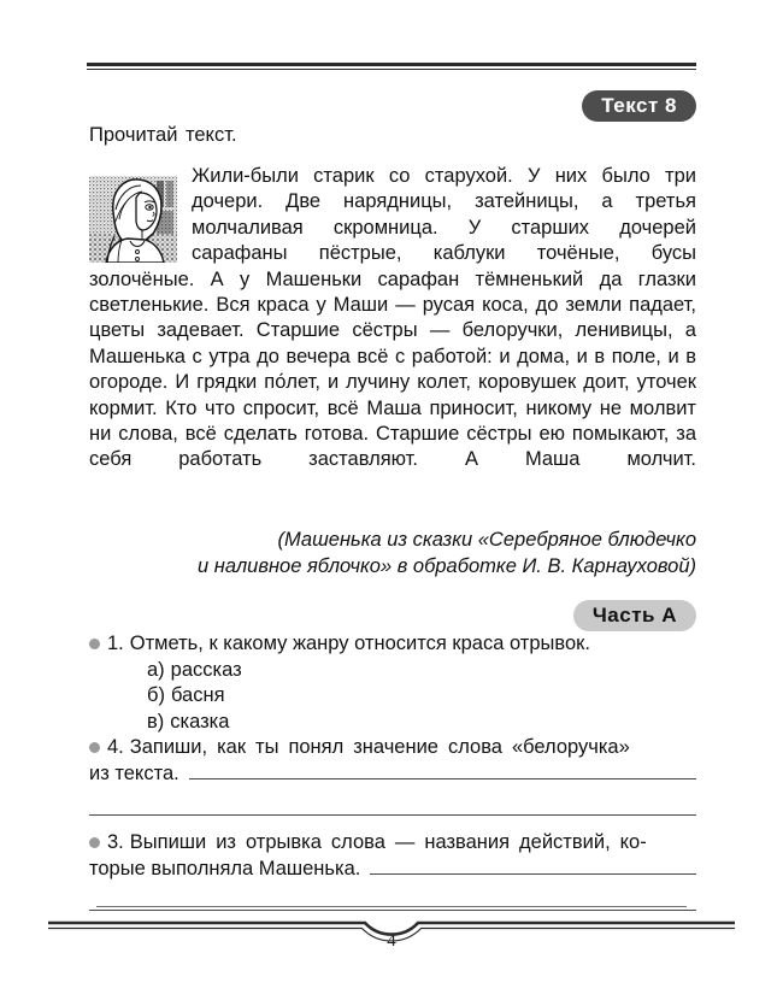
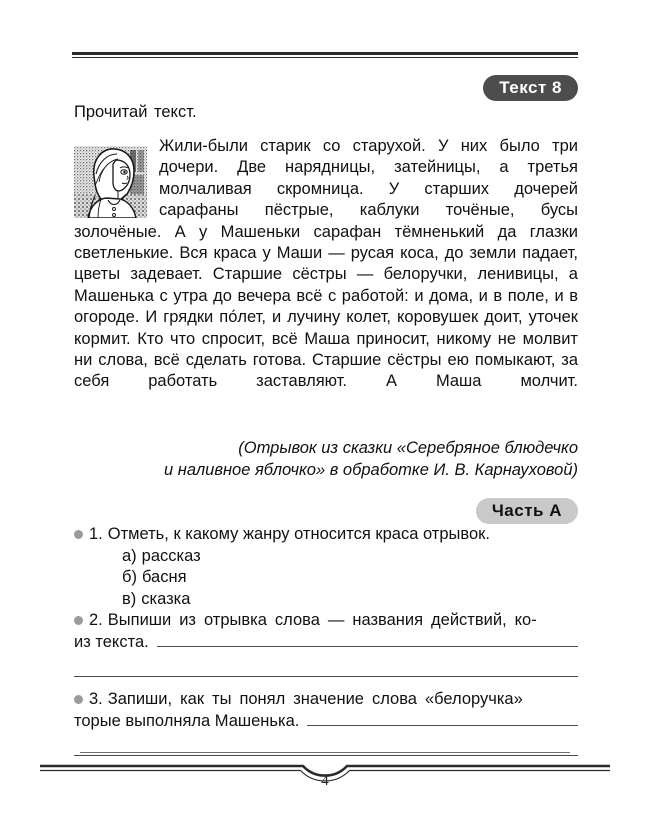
  Текст 8
  Прочитай текст.
  Жили-были старик со старухой. У них было три дочери. Две нарядницы, затейницы, а третья молчаливая скромница. У старших дочерей сарафаны пёстрые, каблуки точёные, бусы золочёные. А у Машеньки сарафан тёмненький да глазки светленькие. Вся краса у Маши — русая коса, до земли падает, цветы задевает. Старшие сёстры — белоручки, ленивицы, а Машенька с утра до вечера всё с работой: и дома, и в поле, и в огороде. И грядки по́лет, и лучину колет, коровушек доит, уточек кормит. Кто что спросит, всё Маша приносит, никому не молвит ни слова, всё сделать готова. Старшие сёстры ею помыкают, за себя работать заставляют. А Маша молчит.
- (Машенька из сказки «Серебряное блюдечко
+ (Отрывок из сказки «Серебряное блюдечко
  и наливное яблочко» в обработке И. В. Карнауховой)
  Часть А
  1.
  Отметь, к какому жанру относится краса отрывок.
  а) рассказ
  б) басня
  в) сказка
- 4.
+ 2.
- Запиши, как ты понял значение слова «белоручка»
+ Выпиши из отрывка слова — названия действий, ко-
  из текста.
  3.
- Выпиши из отрывка слова — названия действий, ко-
+ Запиши, как ты понял значение слова «белоручка»
  торые выполняла Машенька.
  4
